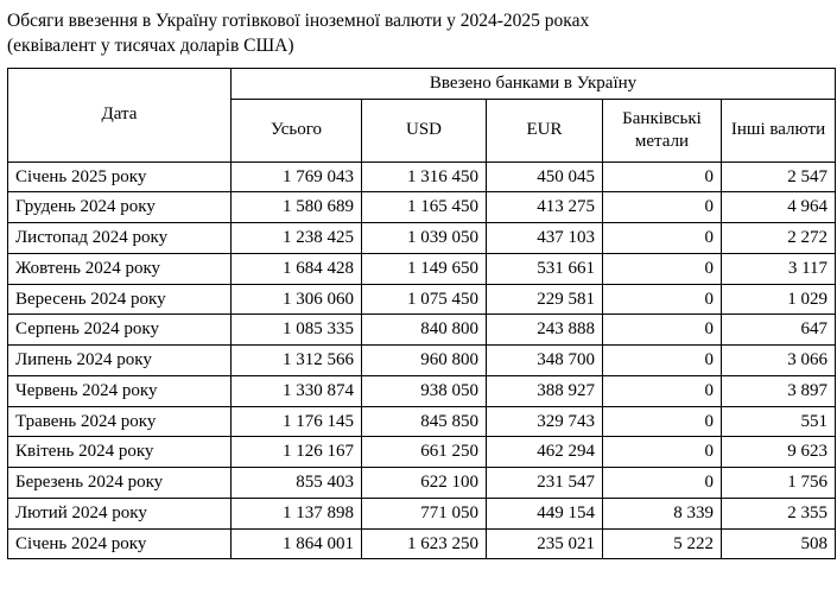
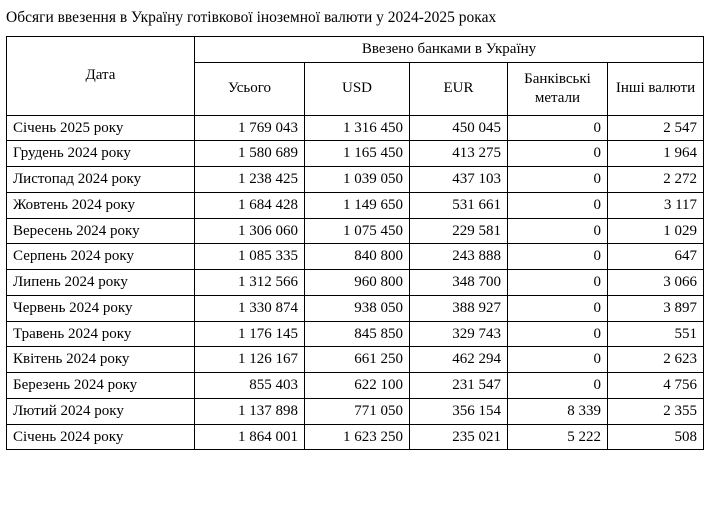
  Обсяги ввезення в Україну готівкової іноземної валюти у 2024-2025 роках
- (еквівалент у тисячах доларів США)
  Дата	Ввезено банками в Україну
  Усього	USD	EUR	Банківські метали	Інші валюти
  Січень 2025 року	1 769 043	1 316 450	450 045	0	2 547
- Грудень 2024 року	1 580 689	1 165 450	413 275	0	4 964
+ Грудень 2024 року	1 580 689	1 165 450	413 275	0	1 964
  Листопад 2024 року	1 238 425	1 039 050	437 103	0	2 272
  Жовтень 2024 року	1 684 428	1 149 650	531 661	0	3 117
  Вересень 2024 року	1 306 060	1 075 450	229 581	0	1 029
  Серпень 2024 року	1 085 335	840 800	243 888	0	647
  Липень 2024 року	1 312 566	960 800	348 700	0	3 066
  Червень 2024 року	1 330 874	938 050	388 927	0	3 897
  Травень 2024 року	1 176 145	845 850	329 743	0	551
- Квітень 2024 року	1 126 167	661 250	462 294	0	9 623
+ Квітень 2024 року	1 126 167	661 250	462 294	0	2 623
- Березень 2024 року	855 403	622 100	231 547	0	1 756
+ Березень 2024 року	855 403	622 100	231 547	0	4 756
- Лютий 2024 року	1 137 898	771 050	449 154	8 339	2 355
+ Лютий 2024 року	1 137 898	771 050	356 154	8 339	2 355
  Січень 2024 року	1 864 001	1 623 250	235 021	5 222	508
